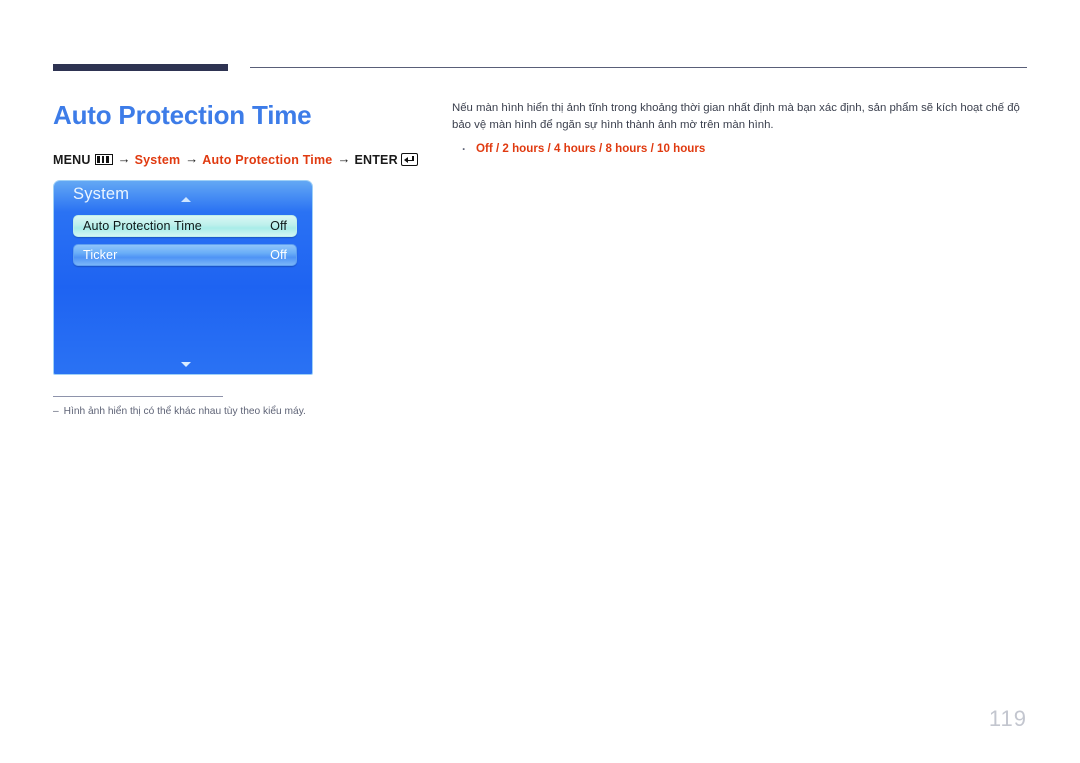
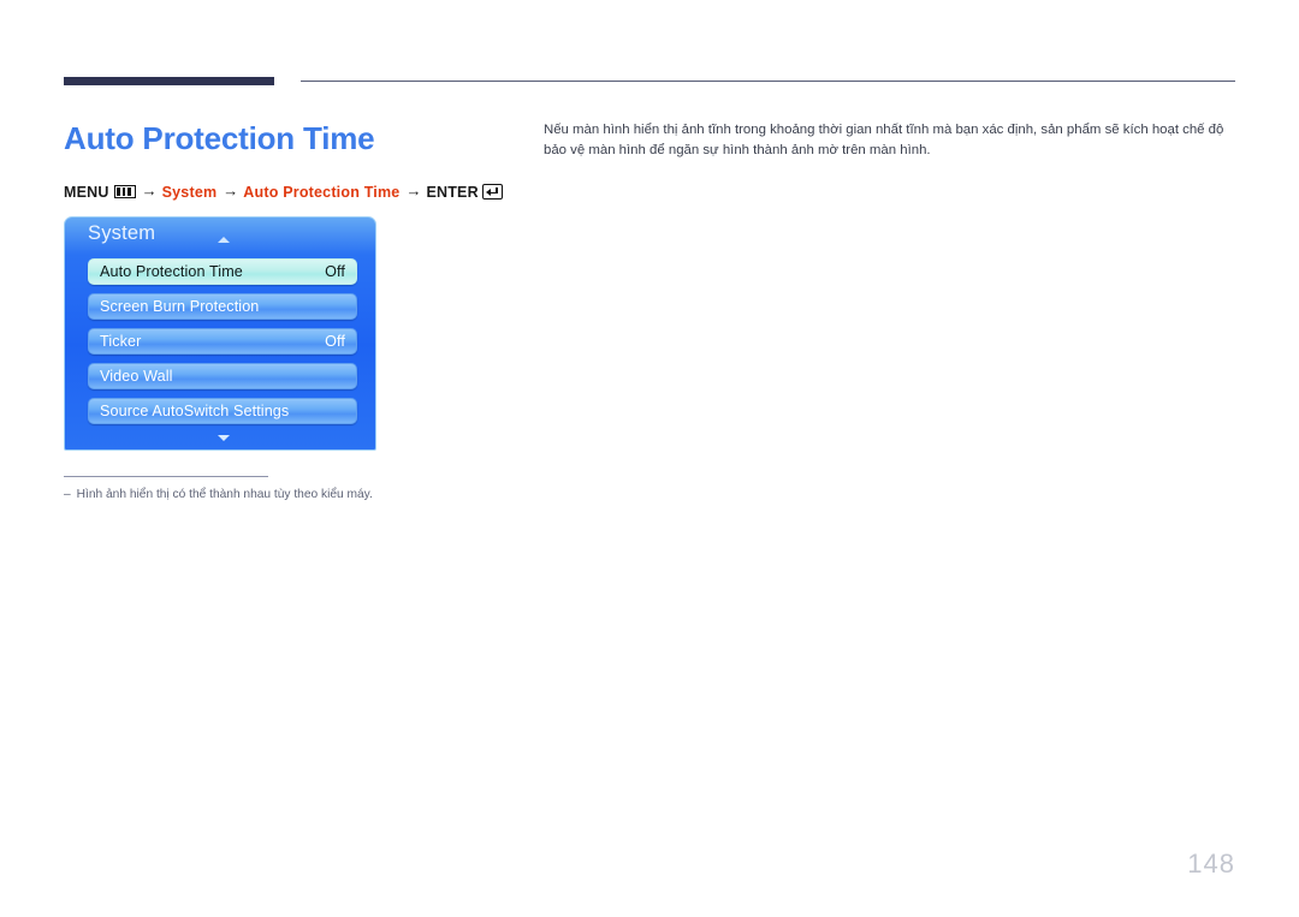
  Auto Protection Time
  MENU
  →
  System
  →
  Auto Protection Time
  →
  ENTER
  System
  Auto Protection Time
  Off
+ Screen Burn Protection
  Ticker
  Off
+ Video Wall
+ Source AutoSwitch Settings
  –
- Hình ảnh hiển thị có thể khác nhau tùy theo kiểu máy.
+ Hình ảnh hiển thị có thể thành nhau tùy theo kiểu máy.
- Nếu màn hình hiển thị ảnh tĩnh trong khoảng thời gian nhất định mà bạn xác định, sản phẩm sẽ kích hoạt chế độ bảo vệ màn hình để ngăn sự hình thành ảnh mờ trên màn hình.
+ Nếu màn hình hiển thị ảnh tĩnh trong khoảng thời gian nhất tĩnh mà bạn xác định, sản phẩm sẽ kích hoạt chế độ bảo vệ màn hình để ngăn sự hình thành ảnh mờ trên màn hình.
- ·
- Off / 2 hours / 4 hours / 8 hours / 10 hours
- 119
+ 148
